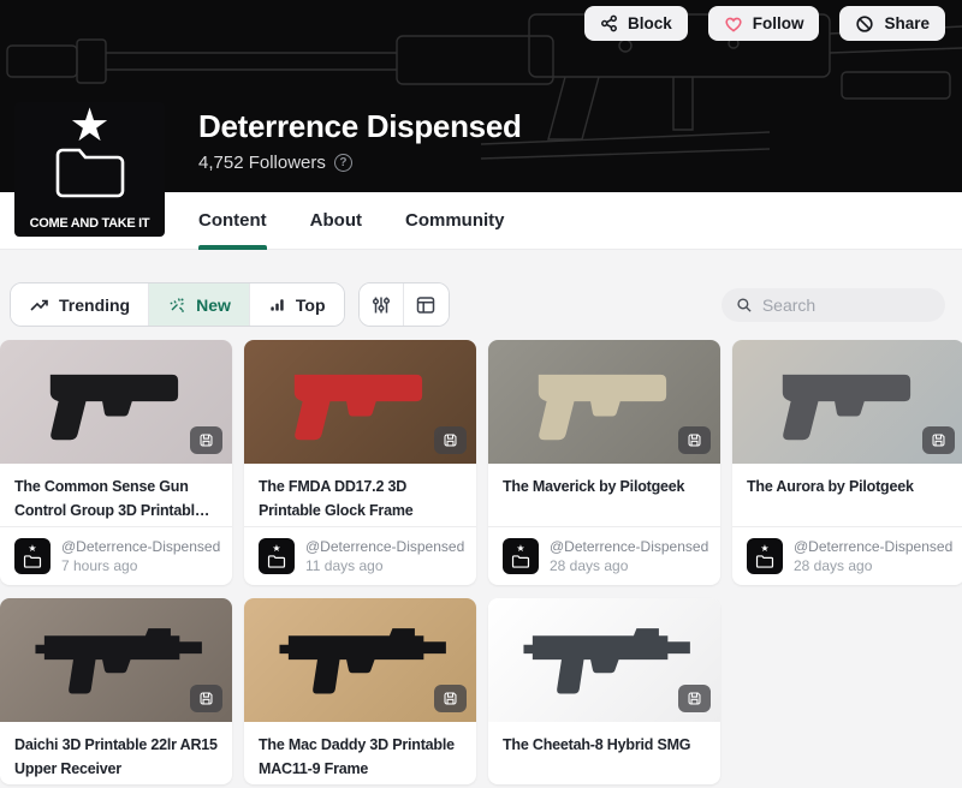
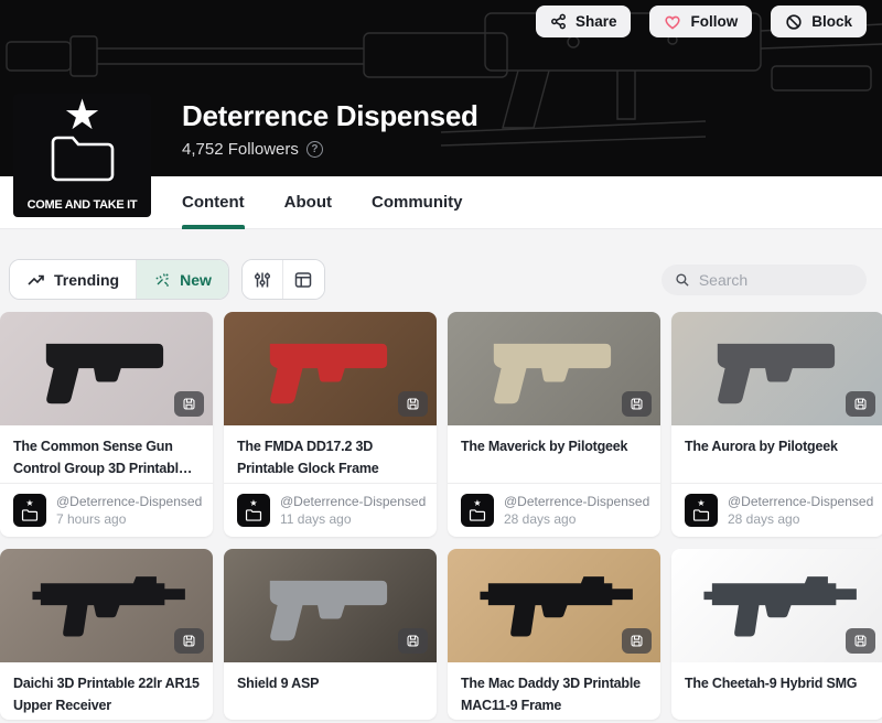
- Block
+ Share
  Follow
- Share
+ Block
  ★
  COME AND TAKE IT
  Deterrence Dispensed
  4,752 Followers
  ?
  Content
  About
  Community
  Trending
  New
- Top
  Search
  The Common Sense Gun Control Group 3D Printable
  ★
  @Deterrence-Dispensed
  7 hours ago
  The FMDA DD17.2 3D Printable Glock Frame
  ★
  @Deterrence-Dispensed
  11 days ago
  The Maverick by Pilotgeek
  ★
  @Deterrence-Dispensed
  28 days ago
  The Aurora by Pilotgeek
  ★
  @Deterrence-Dispensed
  28 days ago
  Daichi 3D Printable 22lr AR15 Upper Receiver
+ Shield 9 ASP
  The Mac Daddy 3D Printable MAC11-9 Frame
- The Cheetah-8 Hybrid SMG
+ The Cheetah-9 Hybrid SMG
